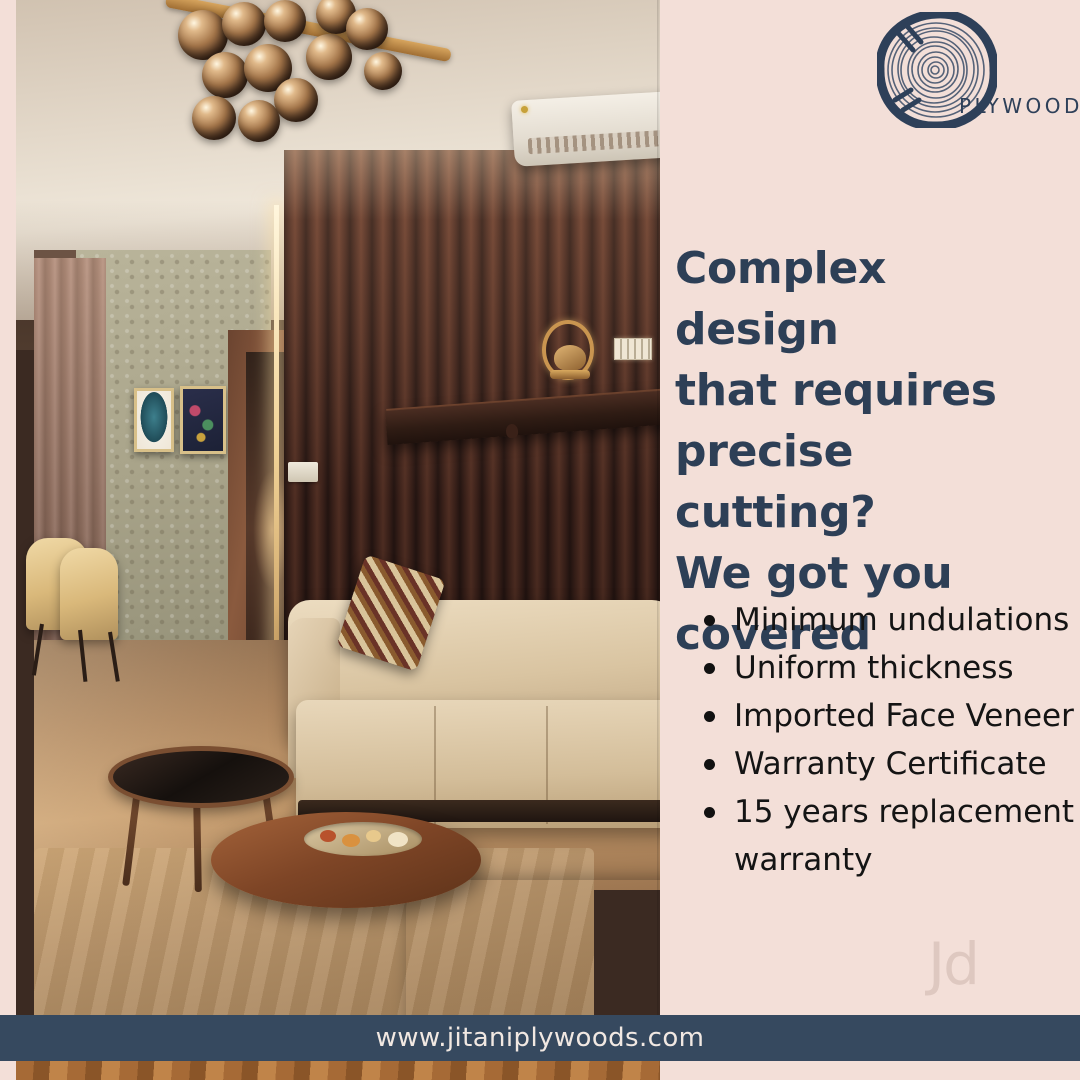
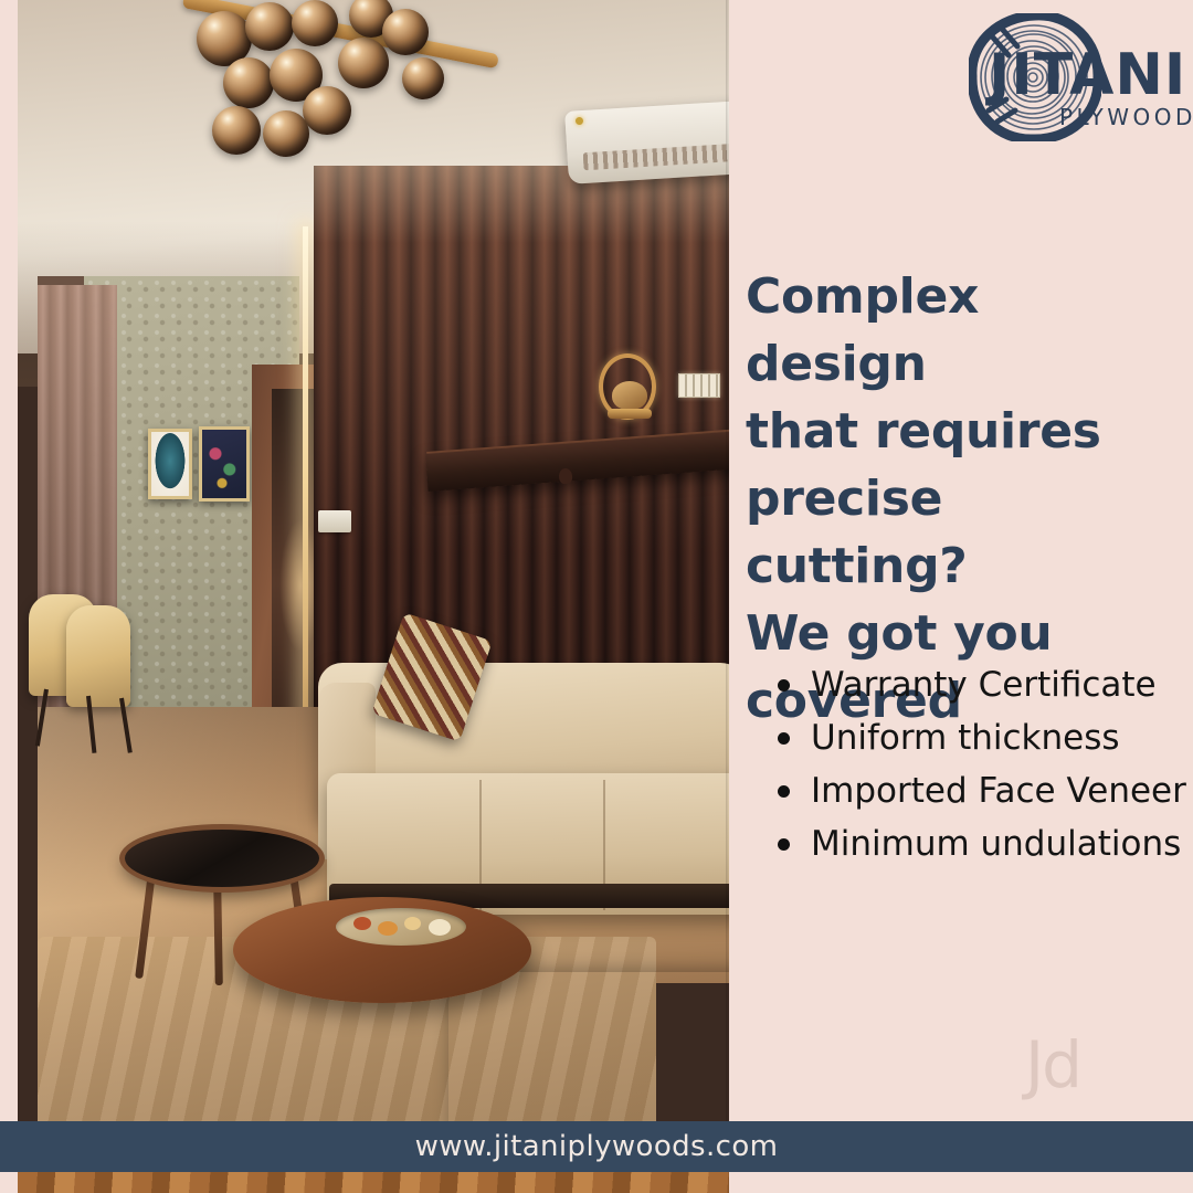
+ JITANI
  PLYWOOD
  Complex design
  that requires
  precise cutting?
  We got you
- Minimum undulations
+ Warranty Certificate
  Uniform thickness
  Imported Face Veneer
- Warranty Certificate
+ Minimum undulations
- 15 years replacement warranty
  Jd
  www.jitaniplywoods.com
